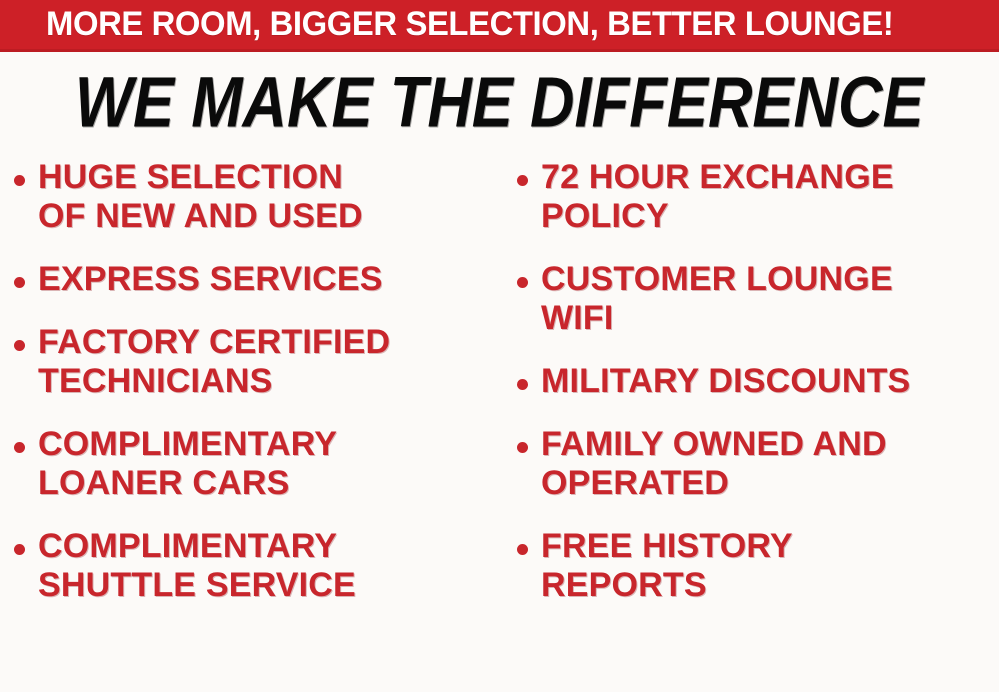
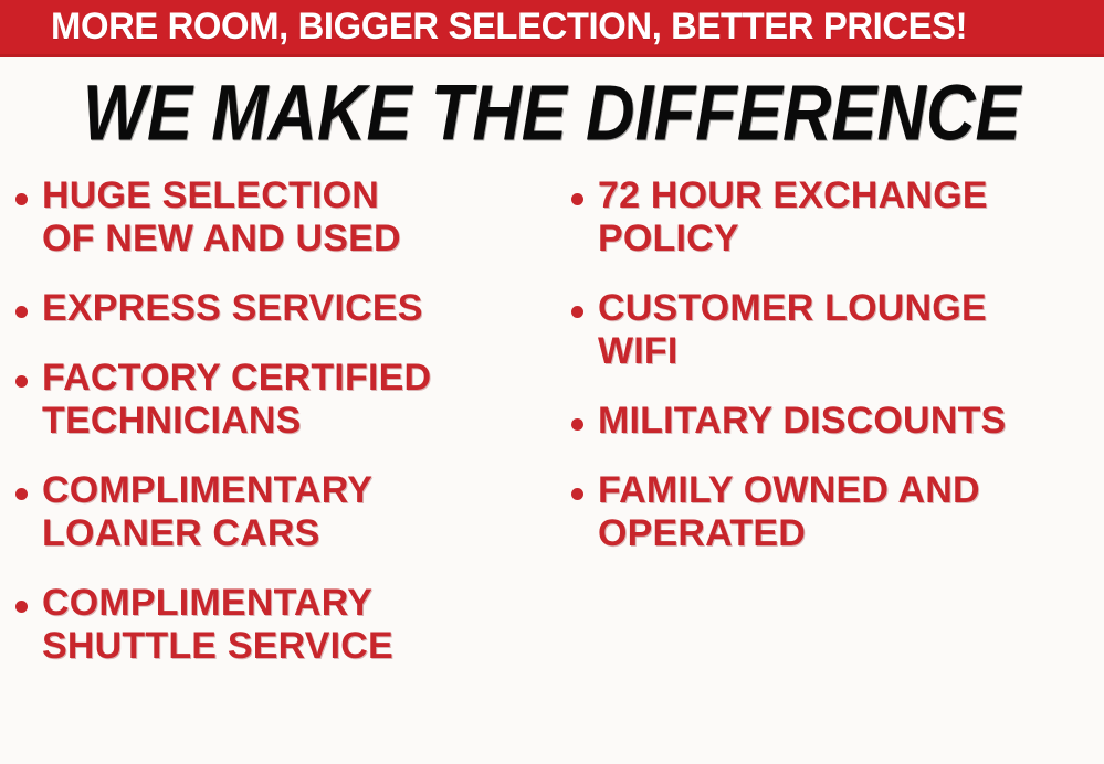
- MORE ROOM, BIGGER SELECTION, BETTER LOUNGE!
+ MORE ROOM, BIGGER SELECTION, BETTER PRICES!
  WE MAKE THE DIFFERENCE
  HUGE SELECTION
  OF NEW AND USED
  EXPRESS SERVICES
  FACTORY CERTIFIED
  TECHNICIANS
  COMPLIMENTARY
  LOANER CARS
  COMPLIMENTARY
  SHUTTLE SERVICE
  72 HOUR EXCHANGE
  POLICY
  CUSTOMER LOUNGE
  WIFI
  MILITARY DISCOUNTS
  FAMILY OWNED AND
  OPERATED
- FREE HISTORY
- REPORTS
